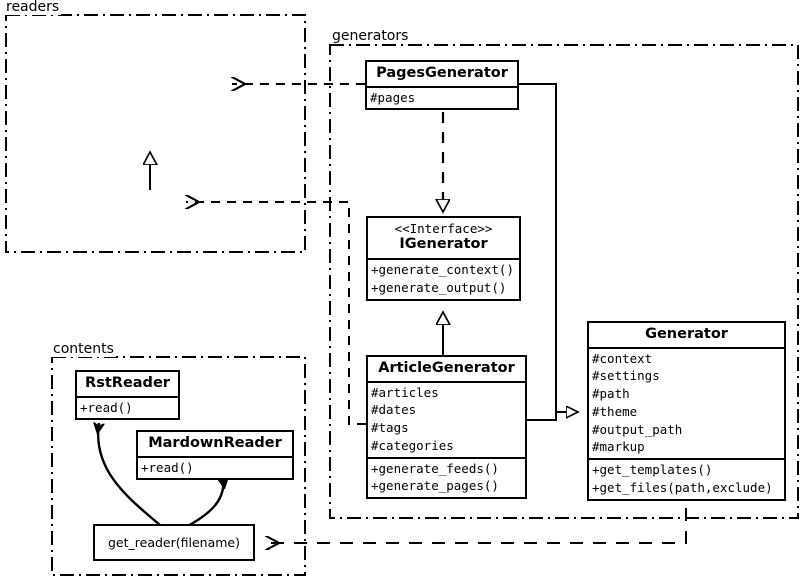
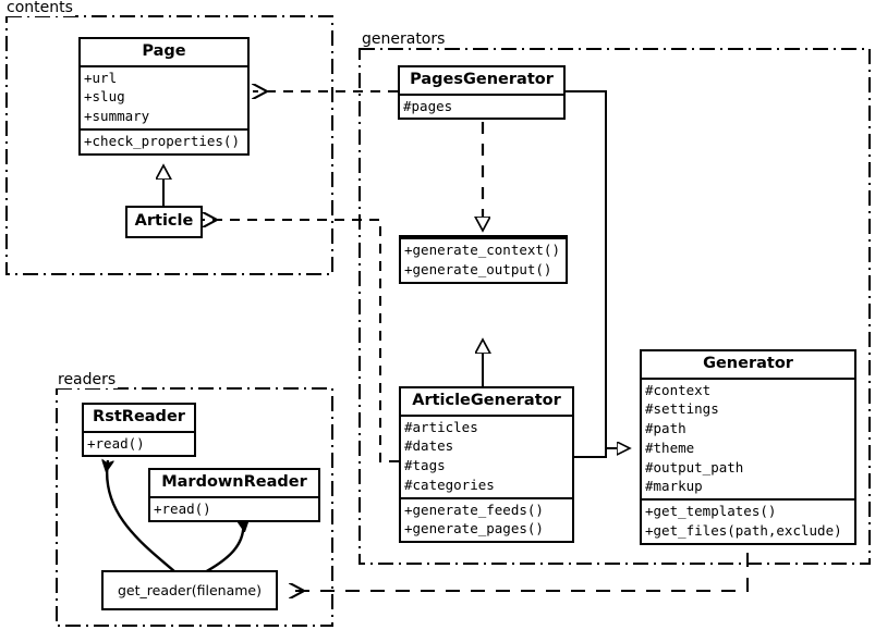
- readers
+ contents
  generators
- contents
+ readers
+ Page
+ +url
+ +slug
+ +summary
+ +check_properties()
+ Article
  PagesGenerator
  #pages
- <<Interface>>
- IGenerator
  +generate_context()
  +generate_output()
  ArticleGenerator
  #articles
  #dates
  #tags
  #categories
  +generate_feeds()
  +generate_pages()
  Generator
  #context
  #settings
  #path
  #theme
  #output_path
  #markup
  +get_templates()
  +get_files(path,exclude)
  RstReader
  +read()
  MardownReader
  +read()
  get_reader(filename)
